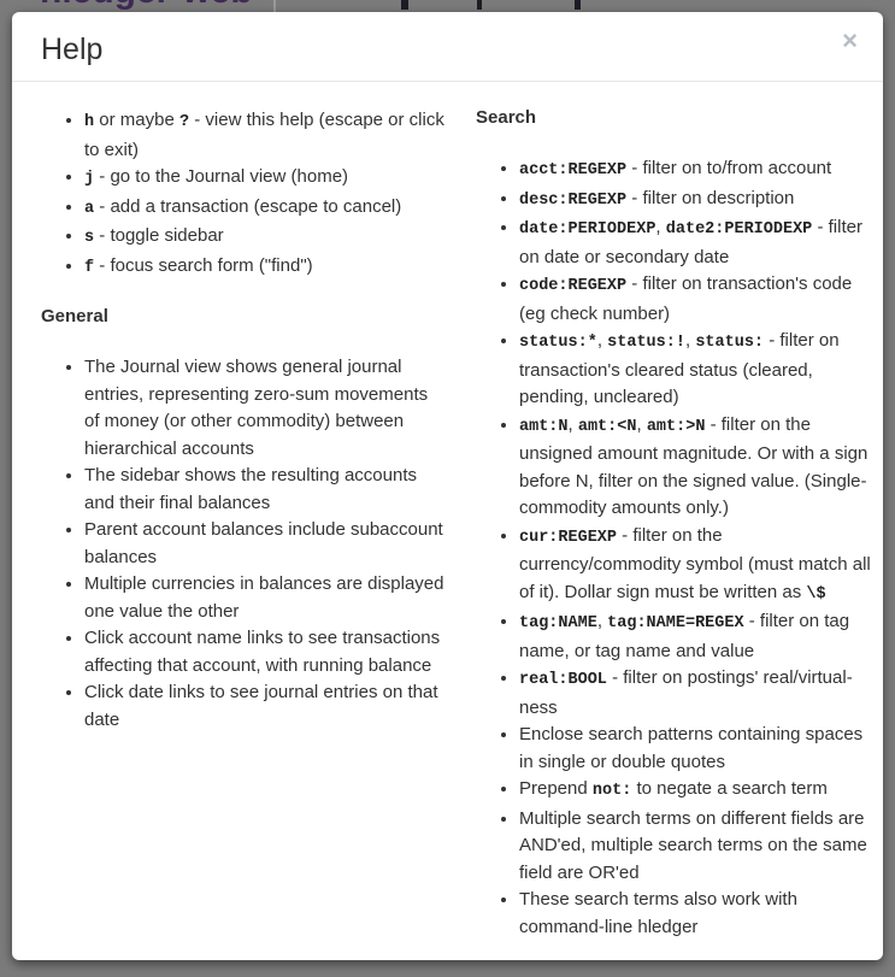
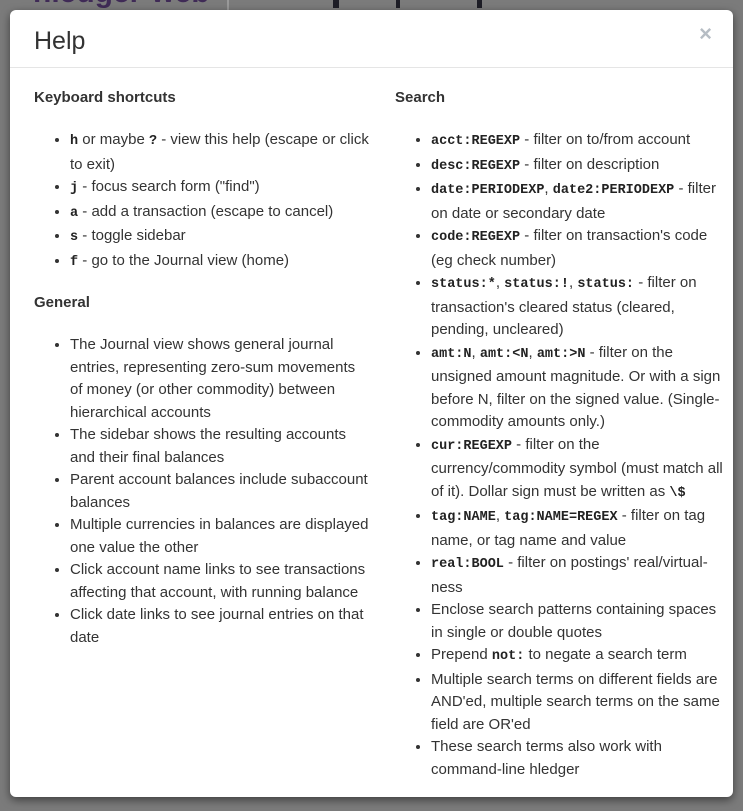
  Help
  ×
+ Keyboard shortcuts
  h or maybe ? - view this help (escape or click to exit)
- j - go to the Journal view (home)
+ j - focus search form ("find")
  a - add a transaction (escape to cancel)
  s - toggle sidebar
- f - focus search form ("find")
+ f - go to the Journal view (home)
  General
  The Journal view shows general journal entries, representing zero-sum movements of money (or other commodity) between hierarchical accounts
  The sidebar shows the resulting accounts and their final balances
  Parent account balances include subaccount balances
  Multiple currencies in balances are displayed one value the other
  Click account name links to see transactions affecting that account, with running balance
  Click date links to see journal entries on that date
  Search
  acct:REGEXP - filter on to/from account
  desc:REGEXP - filter on description
  date:PERIODEXP, date2:PERIODEXP - filter on date or secondary date
  code:REGEXP - filter on transaction's code (eg check number)
  status:*, status:!, status: - filter on transaction's cleared status (cleared, pending, uncleared)
  amt:N, amt:<N, amt:>N - filter on the unsigned amount magnitude. Or with a sign before N, filter on the signed value. (Single-commodity amounts only.)
  cur:REGEXP - filter on the currency/commodity symbol (must match all of it). Dollar sign must be written as \$
  tag:NAME, tag:NAME=REGEX - filter on tag name, or tag name and value
  real:BOOL - filter on postings' real/virtual-ness
  Enclose search patterns containing spaces in single or double quotes
  Prepend not: to negate a search term
  Multiple search terms on different fields are AND'ed, multiple search terms on the same field are OR'ed
  These search terms also work with command-line hledger
